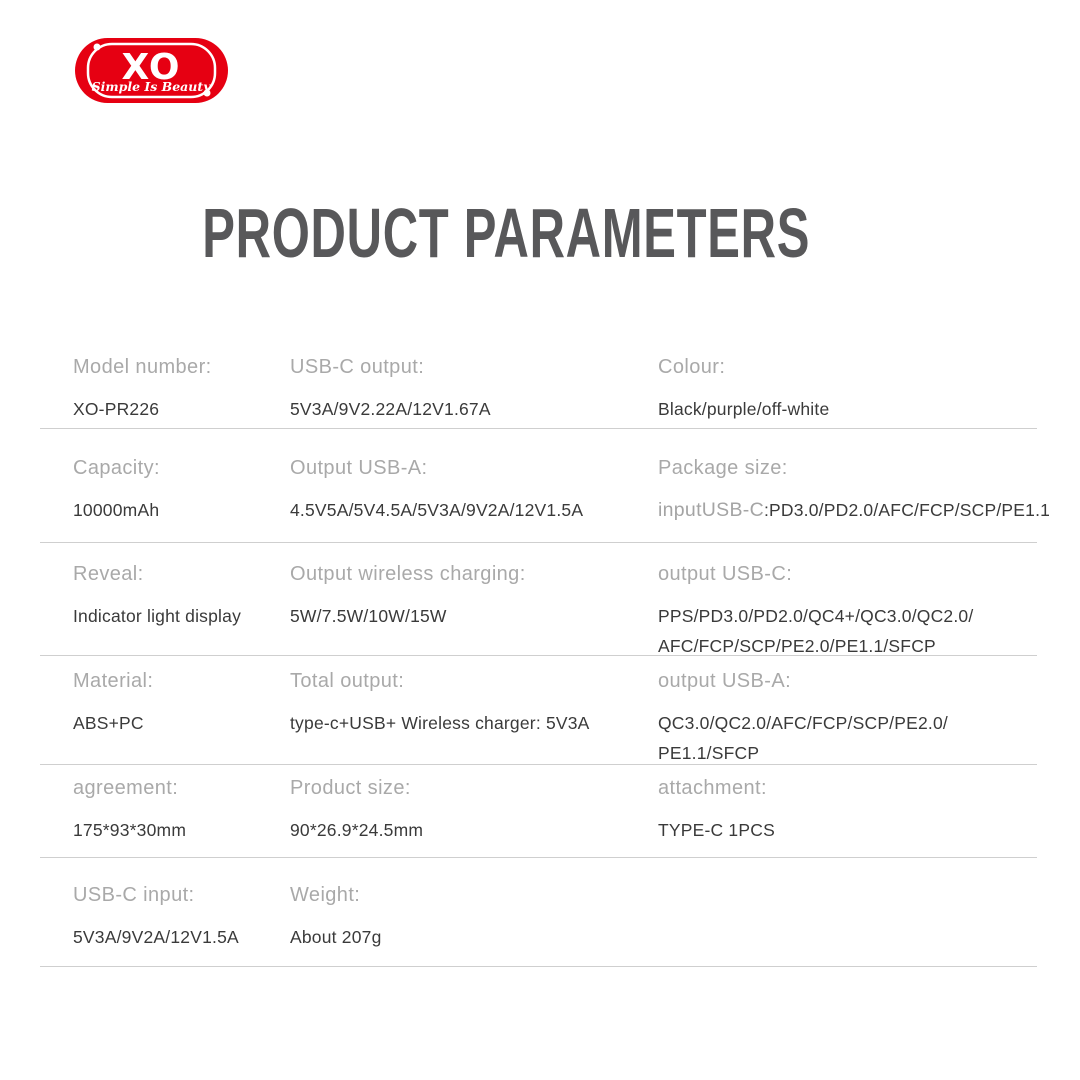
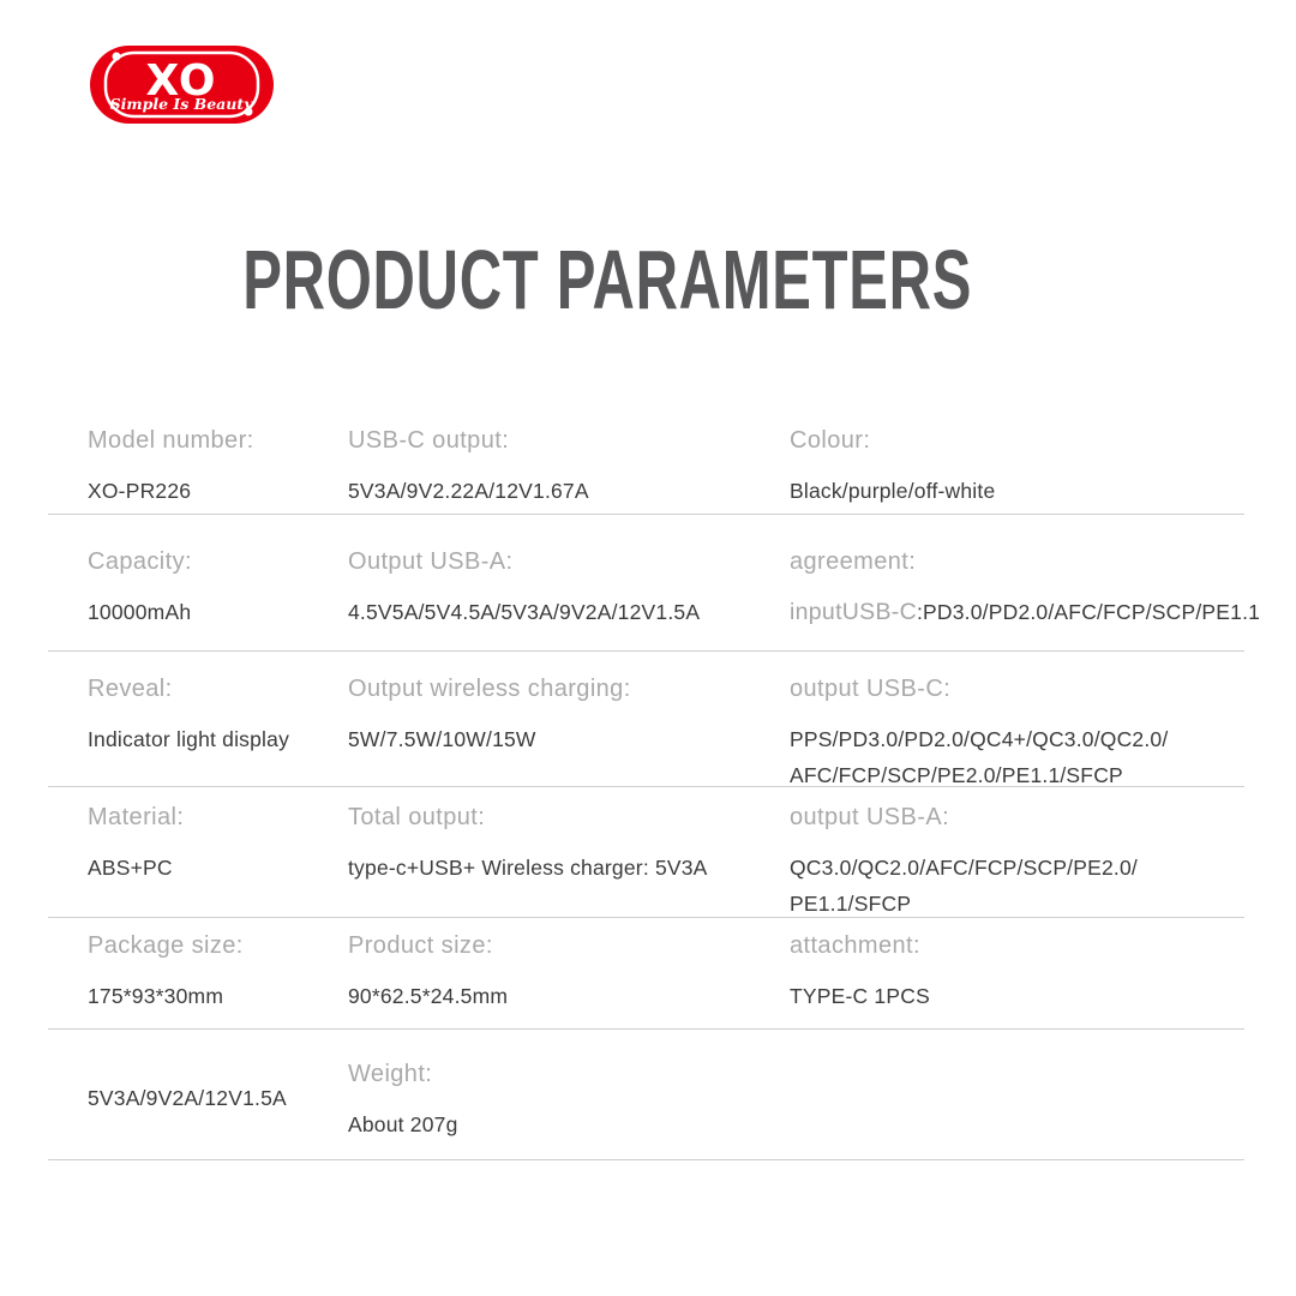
  XO
  Simple Is Beauty
  PRODUCT PARAMETERS
  Model number:
  XO-PR226
  USB-C output:
  5V3A/9V2.22A/12V1.67A
  Colour:
  Black/purple/off-white
  Capacity:
  10000mAh
  Output USB-A:
  4.5V5A/5V4.5A/5V3A/9V2A/12V1.5A
- Package size:
+ agreement:
  inputUSB-C:PD3.0/PD2.0/AFC/FCP/SCP/PE1.1
  Reveal:
  Indicator light display
  Output wireless charging:
  5W/7.5W/10W/15W
  output USB-C:
  PPS/PD3.0/PD2.0/QC4+/QC3.0/QC2.0/
  AFC/FCP/SCP/PE2.0/PE1.1/SFCP
  Material:
  ABS+PC
  Total output:
  type-c+USB+ Wireless charger: 5V3A
  output USB-A:
  QC3.0/QC2.0/AFC/FCP/SCP/PE2.0/
  PE1.1/SFCP
- agreement:
+ Package size:
  175*93*30mm
  Product size:
- 90*26.9*24.5mm
+ 90*62.5*24.5mm
  attachment:
  TYPE-C 1PCS
- USB-C input:
  5V3A/9V2A/12V1.5A
  Weight:
  About 207g
